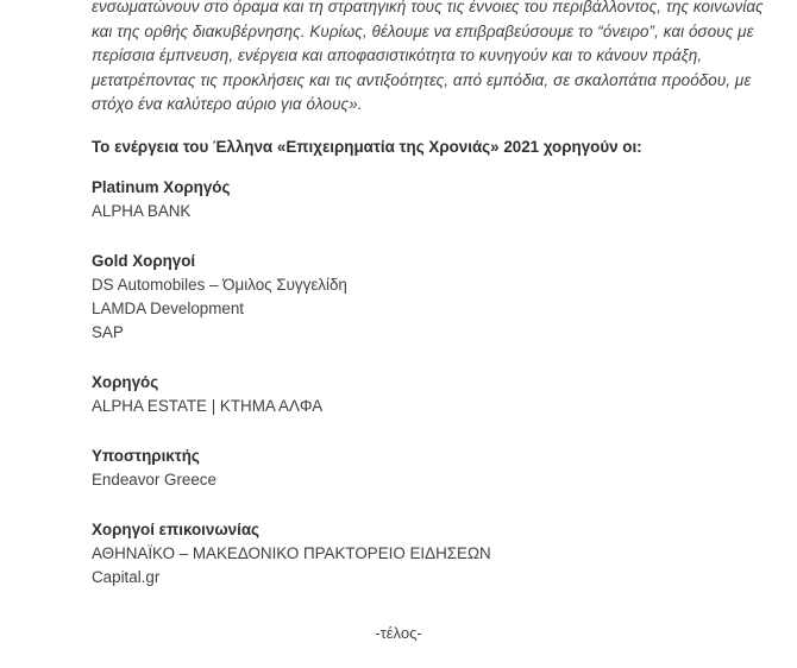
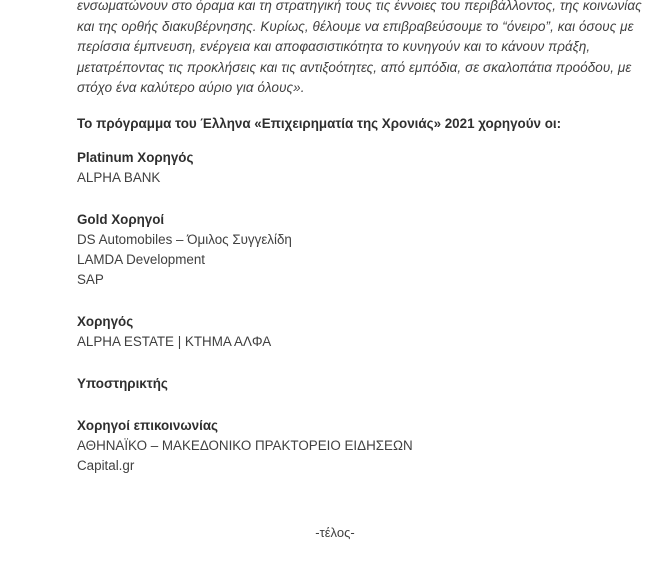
  ενσωματώνουν στο όραμα και τη στρατηγική τους τις έννοιες του περιβάλλοντος, της κοινωνίας
  και της ορθής διακυβέρνησης. Κυρίως, θέλουμε να επιβραβεύσουμε το “όνειρο”, και όσους με
  περίσσια έμπνευση, ενέργεια και αποφασιστικότητα το κυνηγούν και το κάνουν πράξη,
  μετατρέποντας τις προκλήσεις και τις αντιξοότητες, από εμπόδια, σε σκαλοπάτια προόδου, με
  στόχο ένα καλύτερο αύριο για όλους».
- Το ενέργεια του Έλληνα «Επιχειρηματία της Χρονιάς» 2021 χορηγούν οι:
+ Το πρόγραμμα του Έλληνα «Επιχειρηματία της Χρονιάς» 2021 χορηγούν οι:
  Platinum Χορηγός
  ALPHA BANK
  Gold Χορηγοί
  DS Automobiles – Όμιλος Συγγελίδη
  LAMDA Development
  SAP
  Χορηγός
  ALPHA ESTATE | ΚΤΗΜΑ ΑΛΦΑ
  Υποστηρικτής
- Endeavor Greece
  Χορηγοί επικοινωνίας
  ΑΘΗΝΑΪΚΟ – ΜΑΚΕΔΟΝΙΚΟ ΠΡΑΚΤΟΡΕΙΟ ΕΙΔΗΣΕΩΝ
  Capital.gr
  -τέλος-
